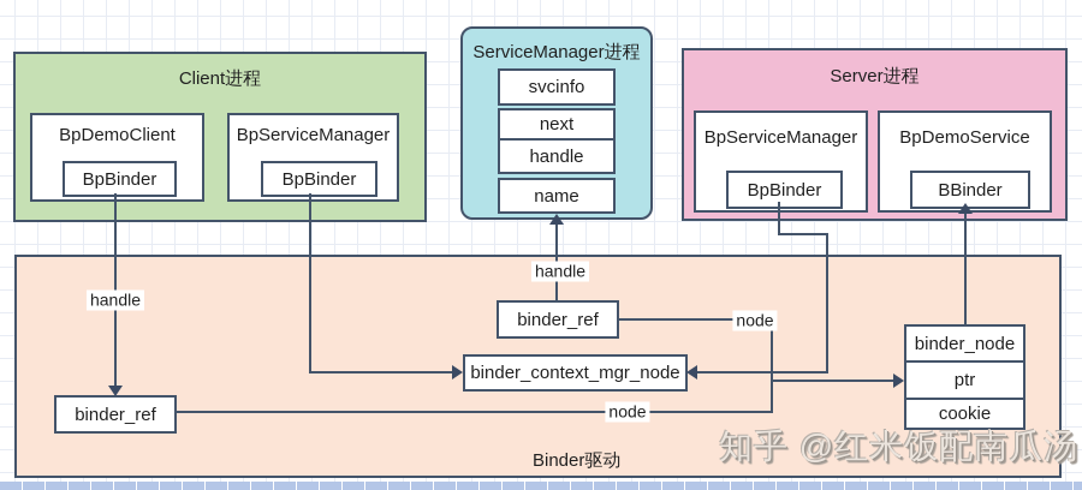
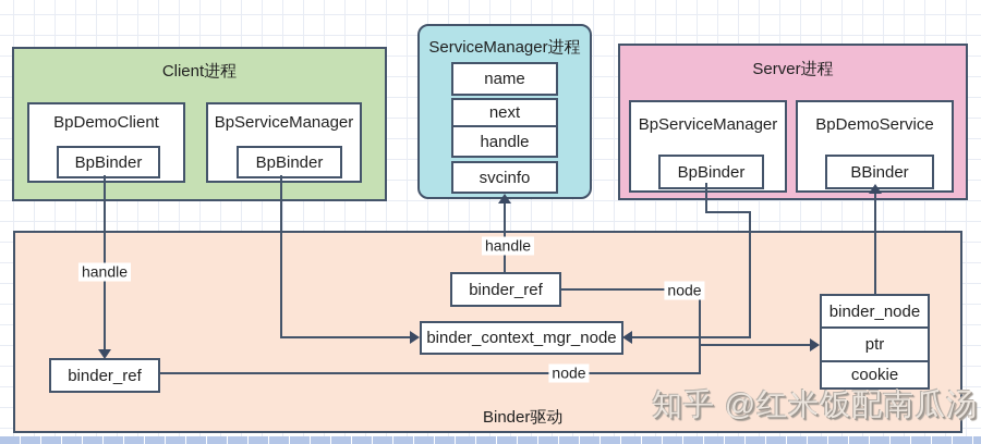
  Binder驱动
  Client进程
  BpDemoClient
  BpBinder
  BpServiceManager
  BpBinder
  ServiceManager进程
- svcinfo
+ name
  next
  handle
- name
+ svcinfo
  Server进程
  BpServiceManager
  BpBinder
  BpDemoService
  BBinder
  binder_ref
  binder_ref
  binder_context_mgr_node
  binder_node
  ptr
  cookie
  handle
  handle
  node
  node
  知乎 @红米饭配南瓜汤
